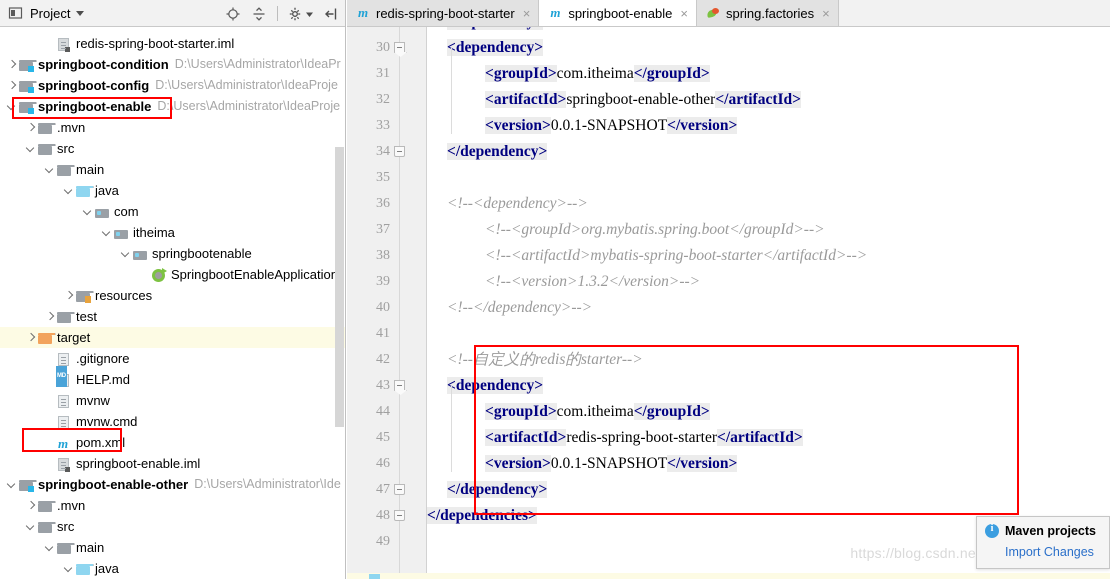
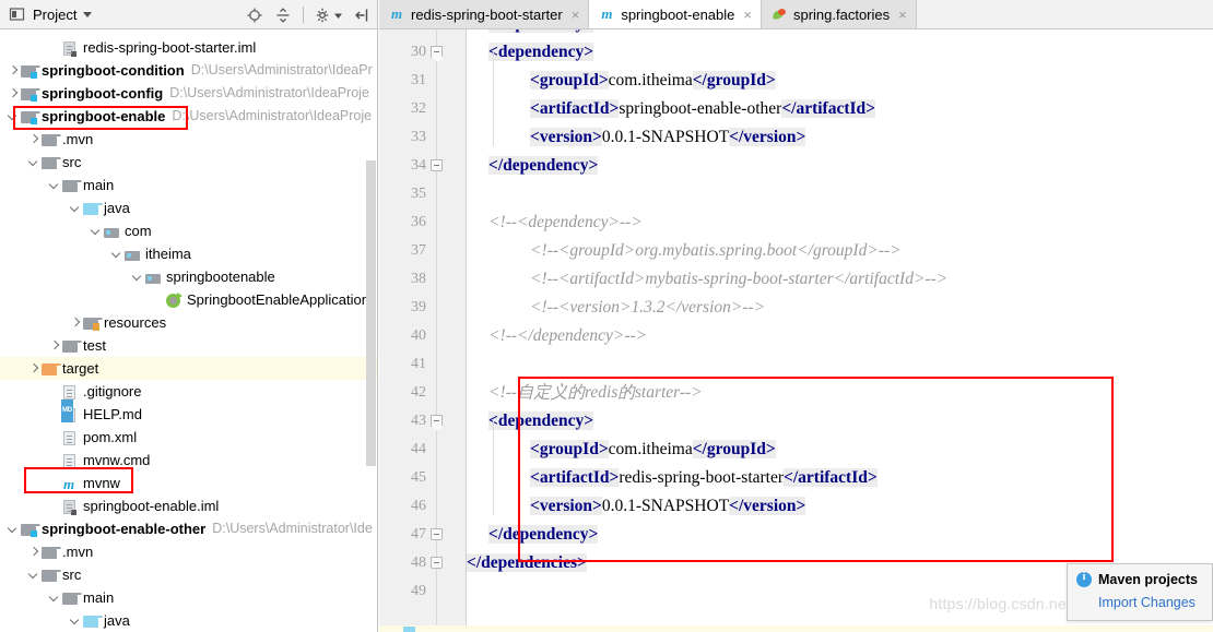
  Project
  redis-spring-boot-starter.iml
  springboot-condition
  D:\Users\Administrator\IdeaPr
  springboot-config
  D:\Users\Administrator\IdeaProje
  springboot-enable
  D:\Users\Administrator\IdeaProje
  .mvn
  src
  main
  java
  com
  itheima
  springbootenable
  SpringbootEnableApplicatio
  resources
  test
  target
  .gitignore
  HELP.md
- mvnw
+ pom.xml
  mvnw.cmd
  m
- pom.xml
+ mvnw
  springboot-enable.iml
  springboot-enable-other
  D:\Users\Administrator\Ide
  .mvn
  src
  main
  java
  m
  redis-spring-boot-starter
  ×
  m
  springboot-enable
  ×
  spring.factories
  ×
  30
  31
  32
  33
  34
  35
  36
  37
  38
  39
  40
  41
  42
  43
  44
  45
  46
  47
  48
  49
  dependency>
  <groupId>com.itheima</groupId>
  <artifactId>springboot-enable-other</artifactId>
  <version>0.0.1-SNAPSHOT</version>
  </dependency>
  <!--<dependency>-->
  <!--<groupId>org.mybatis.spring.boot</groupId>-->
  <!--<artifactId>mybatis-spring-boot-starter</artifactId>-->
  <!--<version>1.3.2</version>-->
  <!--</dependency>-->
  <!--自定义的redis的starter-->
  dependency>
  <groupId>com.itheima</groupId>
  <artifactId>redis-spring-boot-starter</artifactId>
  <version>0.0.1-SNAPSHOT</version>
  </dependency>
  </dependencies>
  Maven projects
  Import Changes
